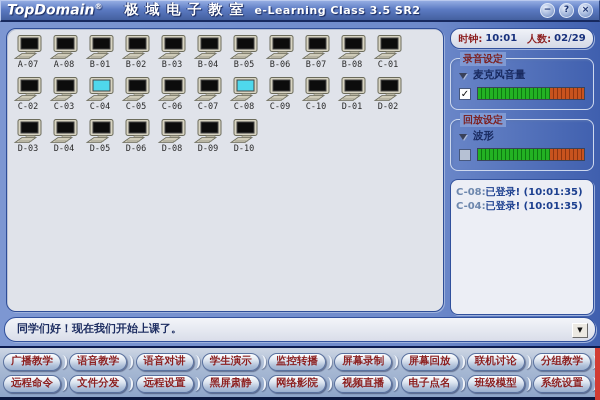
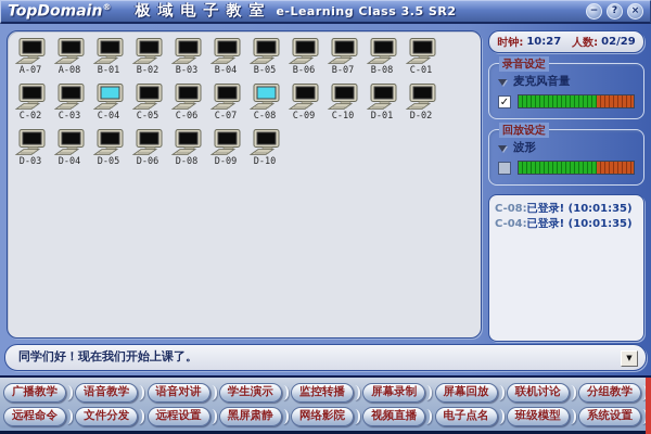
  TopDomain®
  极域电子教室
  e-Learning Class 3.5 SR2
  −
  ?
  ×
  A-07
  A-08
  B-01
  B-02
  B-03
  B-04
  B-05
  B-06
  B-07
  B-08
  C-01
  C-02
  C-03
  C-04
  C-05
  C-06
  C-07
  C-08
  C-09
  C-10
  D-01
  D-02
  D-03
  D-04
  D-05
  D-06
  D-08
  D-09
  D-10
  时钟:
- 10:01
+ 10:27
  人数:
  02/29
  录音设定
  麦克风音量
  ✓
  回放设定
  波形
  C-08:已登录! (10:01:35)
  C-04:已登录! (10:01:35)
  同学们好！现在我们开始上课了。
  ▼
  广播教学
  语音教学
  语音对讲
  学生演示
  监控转播
  屏幕录制
  屏幕回放
  联机讨论
  分组教学
  远程命令
  文件分发
  远程设置
  黑屏肃静
  网络影院
  视频直播
  电子点名
  班级模型
  系统设置
